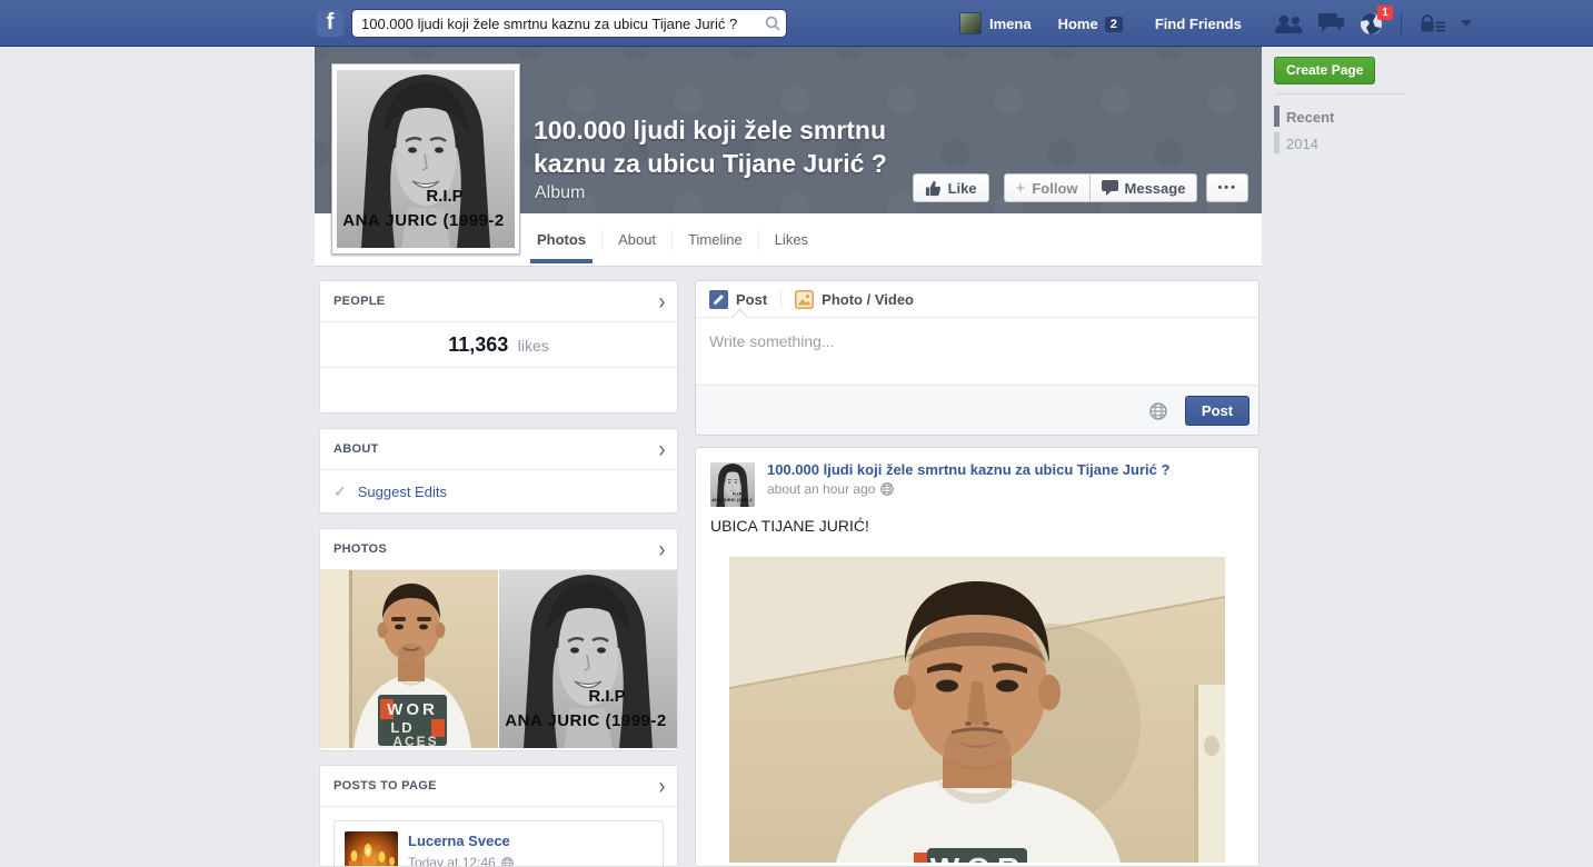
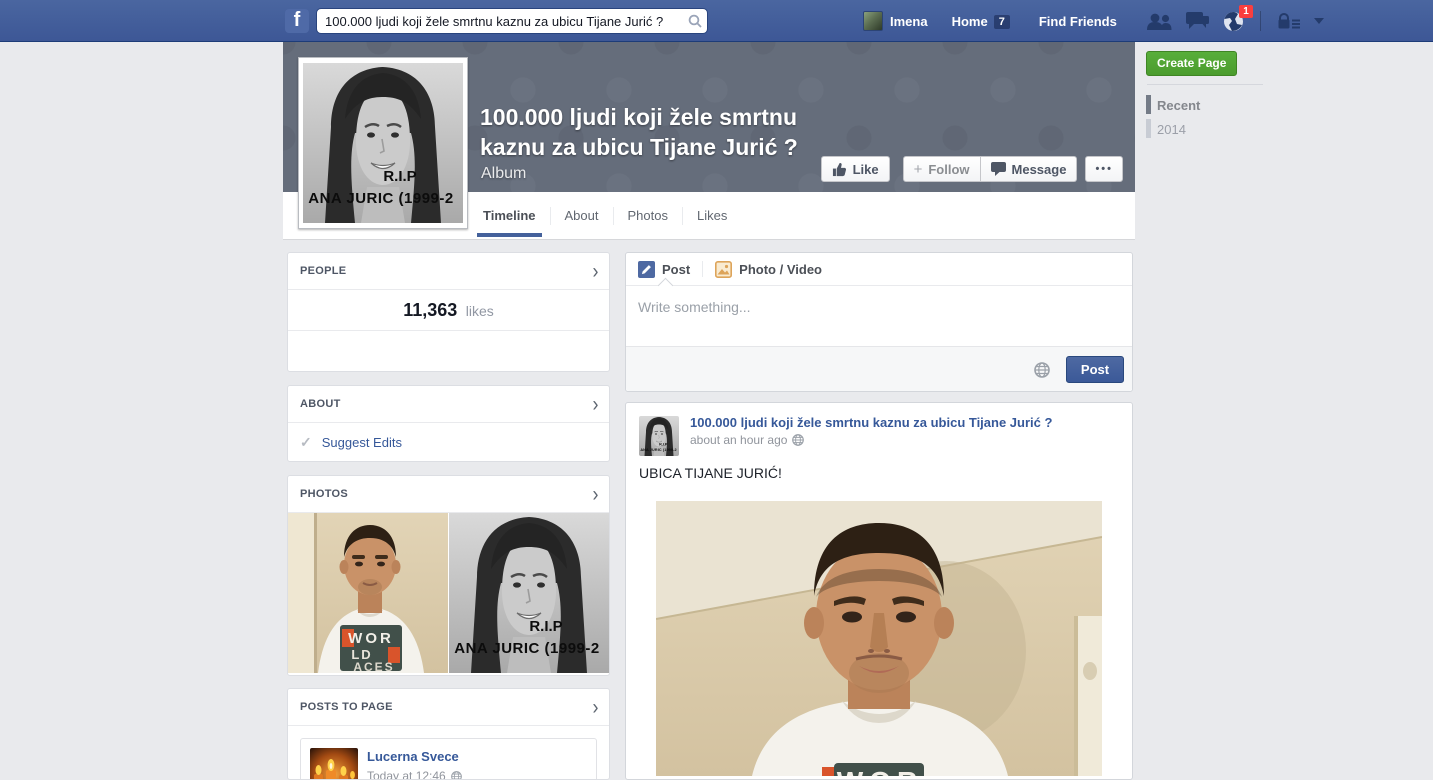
  f
  100.000 ljudi koji žele smrtnu kaznu za ubicu Tijane Jurić ?
  Imena
- Home 2
+ Home 7
  Find Friends
  1
  100.000 ljudi koji žele smrtnu
  kaznu za ubicu Tijane Jurić ?
  Album
  Like
  +
  Follow
  Message
  •••
- Photos
+ Timeline
  About
- Timeline
+ Photos
  Likes
  Create Page
  Recent
  2014
  PEOPLE
  ›
  11,363 likes
  ABOUT
  ›
  ✓
  Suggest Edits
  PHOTOS
  ›
  POSTS TO PAGE
  ›
  Lucerna Svece
  Today at 12:46
  Post
  Photo / Video
  Write something...
  Post
  100.000 ljudi koji žele smrtnu kaznu za ubicu Tijane Jurić ?
  about an hour ago
  UBICA TIJANE JURIĆ!
